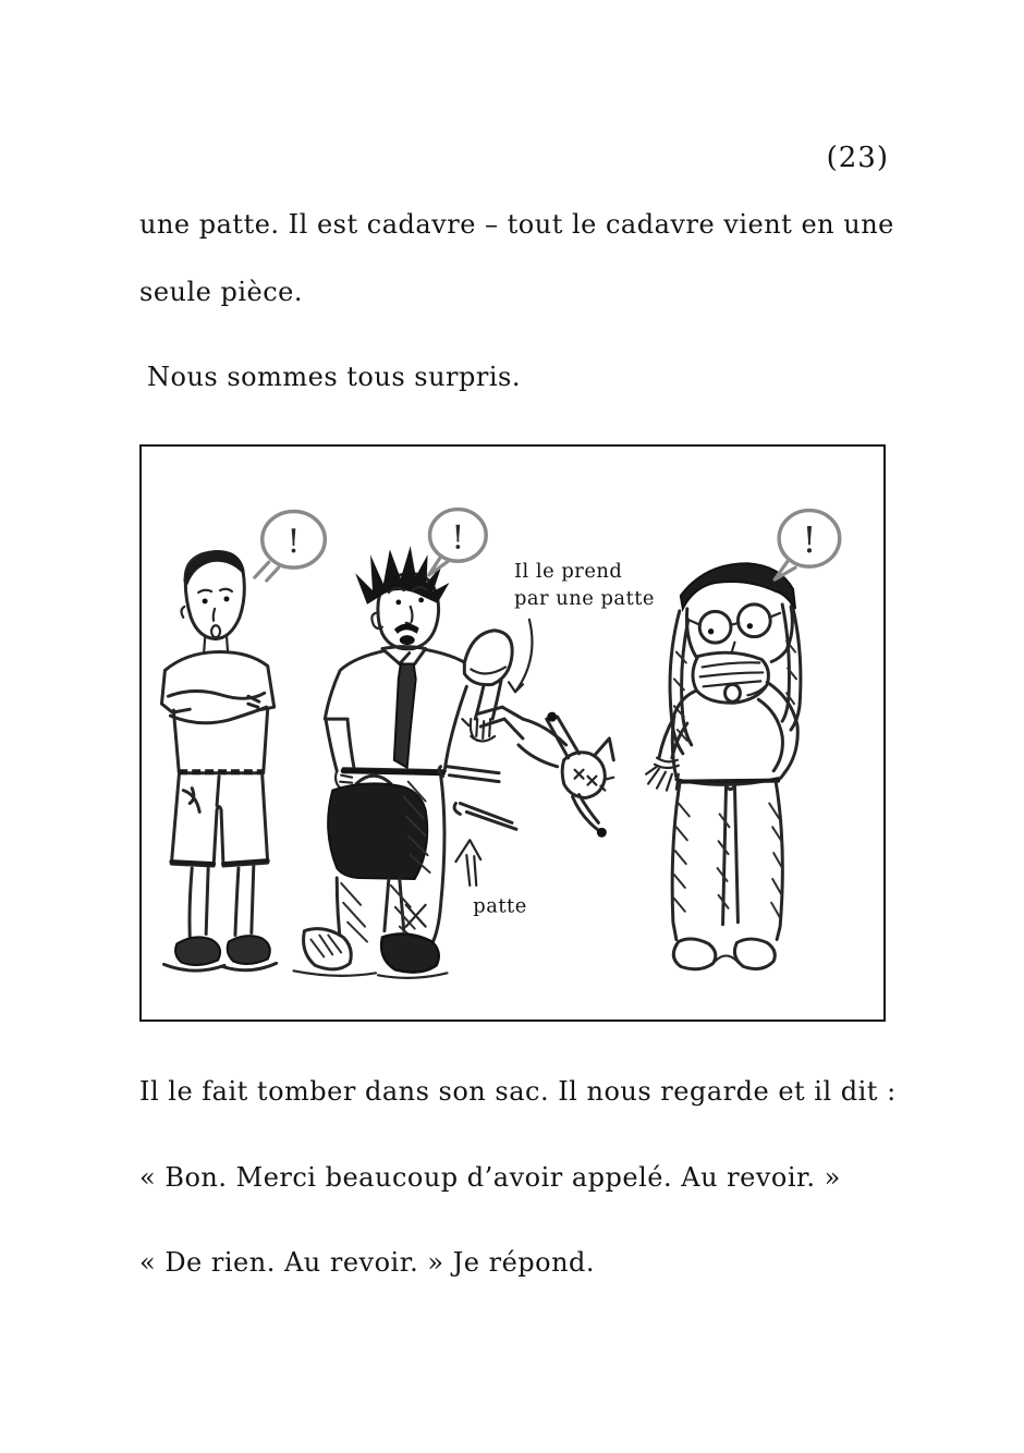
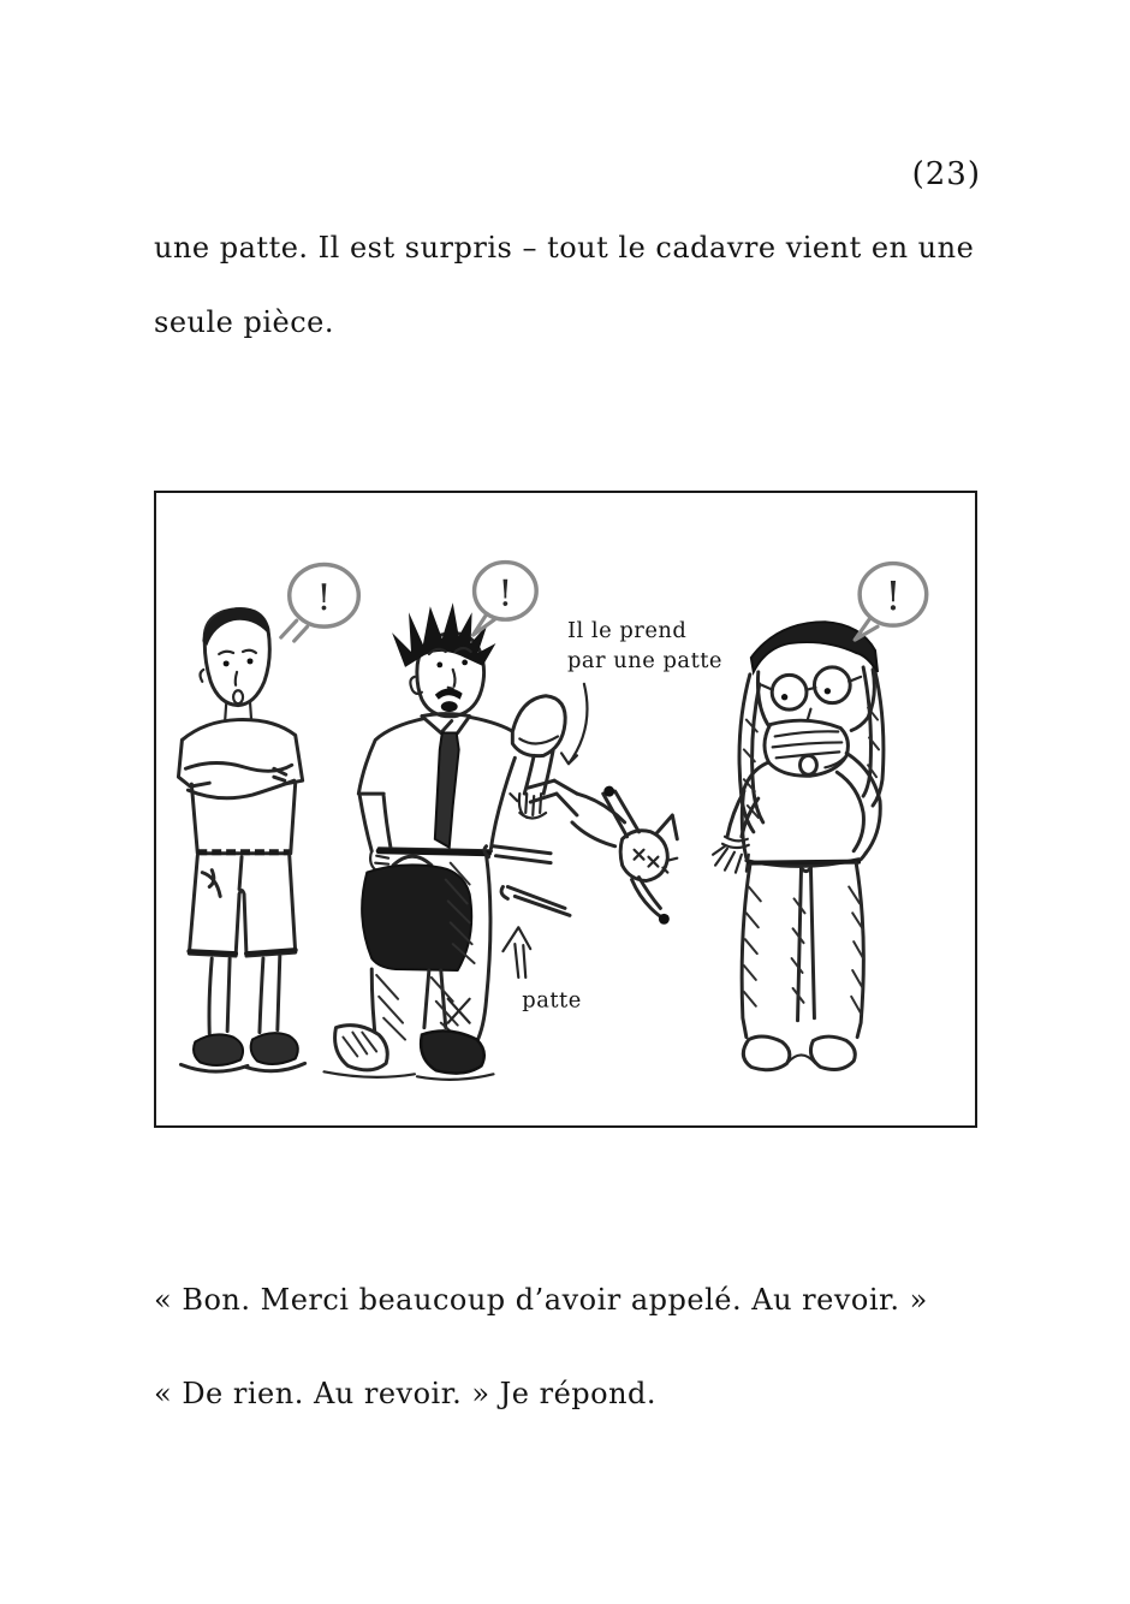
  (23)
- une patte. Il est cadavre – tout le cadavre vient en une
+ une patte. Il est surpris – tout le cadavre vient en une
  seule pièce.
- Nous sommes tous surpris.
- Il le fait tomber dans son sac. Il nous regarde et il dit :
  « Bon. Merci beaucoup d’avoir appelé. Au revoir. »
  « De rien. Au revoir. » Je répond.
  Il le prend
  par une patte
  patte
  !
  !
  !
